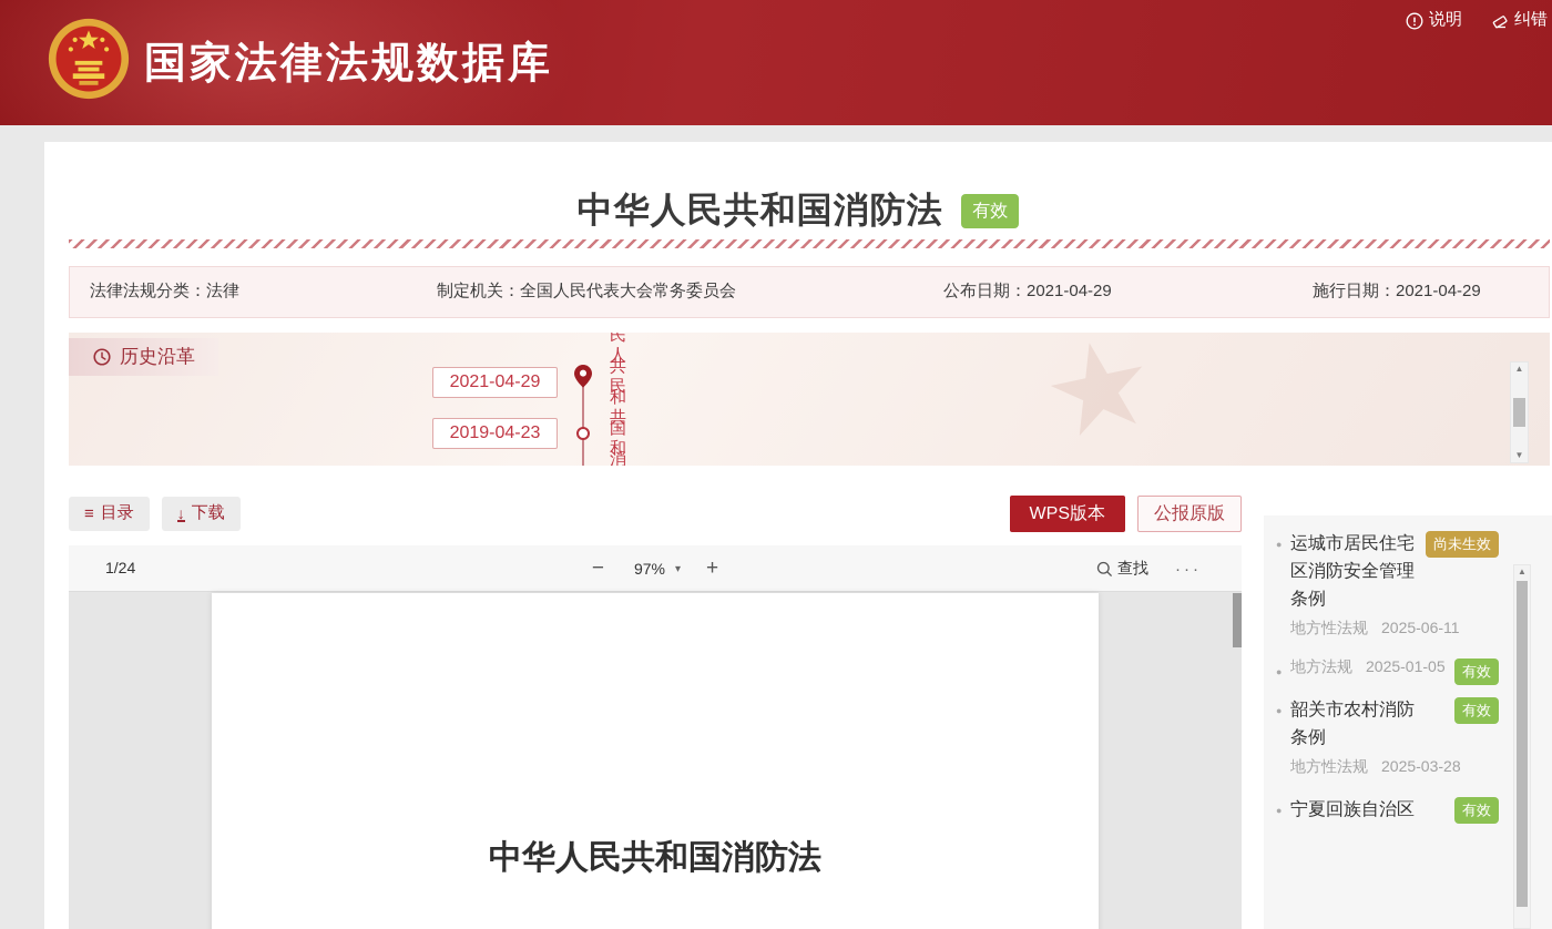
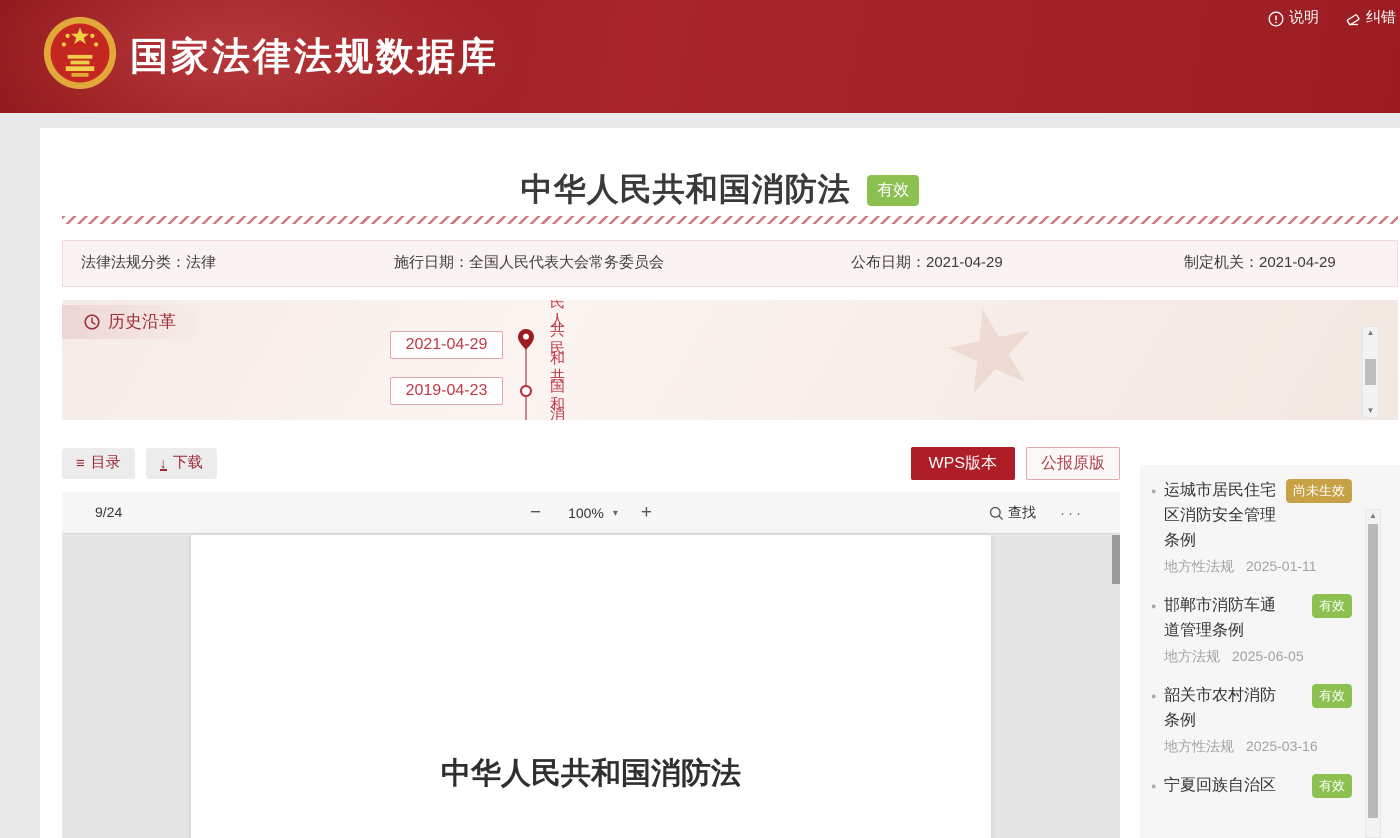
  国家法律法规数据库
  说明
  纠错
  中华人民共和国消防法 有效
  法律法规分类：法律
- 制定机关：全国人民代表大会常务委员会
+ 施行日期：全国人民代表大会常务委员会
  公布日期：2021-04-29
- 施行日期：2021-04-29
+ 制定机关：2021-04-29
  历史沿革
  2021-04-29
  2019-04-23
  ▲
  ▼
  ≡
  目录
  ↓
  下载
  WPS版本
  公报原版
- 1/24
+ 9/24
  −
- 97%
+ 100%
  ▾
  +
  查找
  ···
  中华人民共和国消防法
  ●
  运城市居民住宅区消防安全管理条例
  尚未生效
  地方性法规
- 2025-06-11
+ 2025-01-11
  ●
+ 邯郸市消防车通道管理条例
  有效
  地方法规
- 2025-01-05
+ 2025-06-05
  ●
  韶关市农村消防条例
  有效
  地方性法规
- 2025-03-28
+ 2025-03-16
  ●
  宁夏回族自治区
  有效
  ▲
